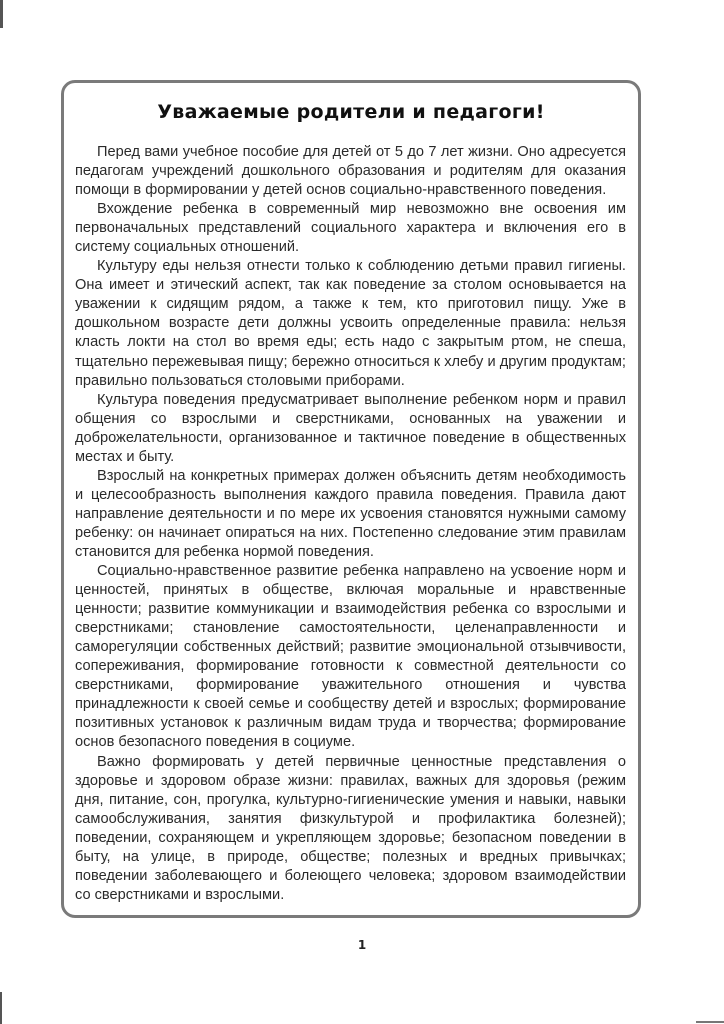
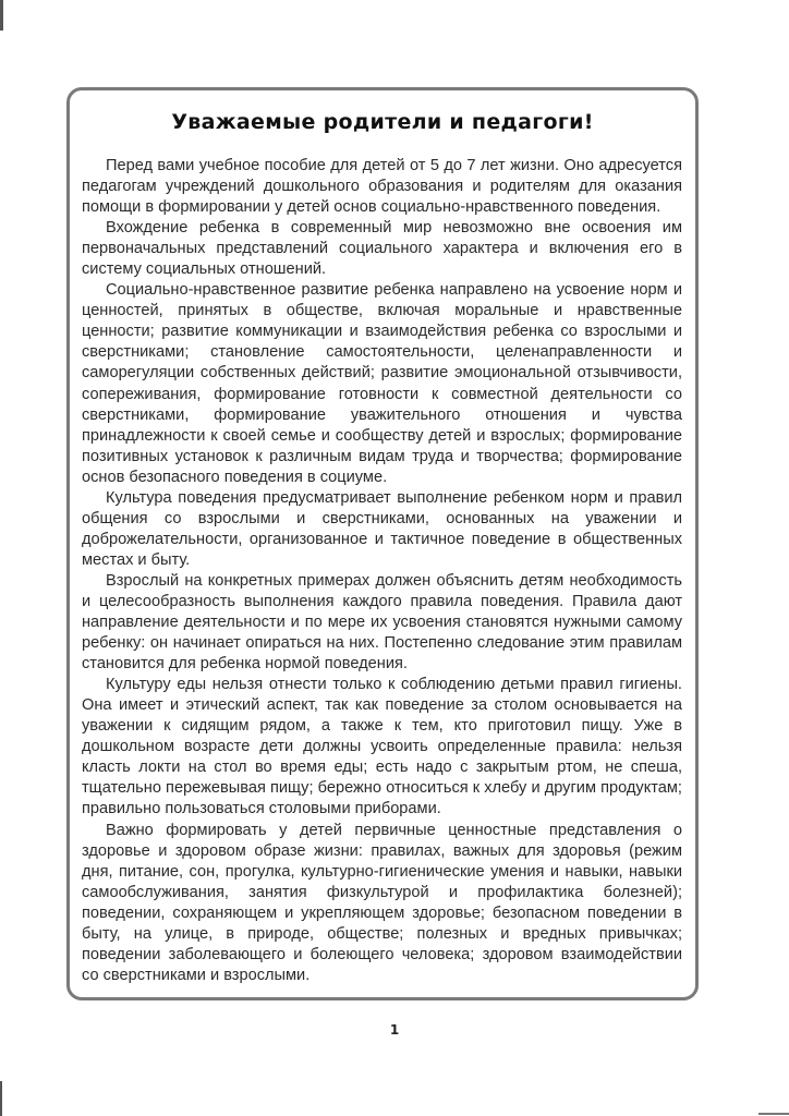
  Уважаемые родители и педагоги!
  Перед вами учебное пособие для детей от 5 до 7 лет жизни. Оно адресуется педагогам учреждений дошкольного образования и родителям для оказания помощи в формировании у детей основ социально-нравственного поведения.
  Вхождение ребенка в современный мир невозможно вне освоения им первоначальных представлений социального характера и включения его в систему социальных отношений.
- Культуру еды нельзя отнести только к соблюдению детьми правил гигиены. Она имеет и этический аспект, так как поведение за столом основывается на уважении к сидящим рядом, а также к тем, кто приготовил пищу. Уже в дошкольном возрасте дети должны усвоить определенные правила: нельзя класть локти на стол во время еды; есть надо с закрытым ртом, не спеша, тщательно пережевывая пищу; бережно относиться к хлебу и другим продуктам; правильно пользоваться столовыми приборами.
+ Социально-нравственное развитие ребенка направлено на усвоение норм и ценностей, принятых в обществе, включая моральные и нравственные ценности; развитие коммуникации и взаимодействия ребенка со взрослыми и сверстниками; становление самостоятельности, целенаправленности и саморегуляции собственных действий; развитие эмоциональной отзывчивости, сопереживания, формирование готовности к совместной деятельности со сверстниками, формирование уважительного отношения и чувства принадлежности к своей семье и сообществу детей и взрослых; формирование позитивных установок к различным видам труда и творчества; формирование основ безопасного поведения в социуме.
  Культура поведения предусматривает выполнение ребенком норм и правил общения со взрослыми и сверстниками, основанных на уважении и доброжелательности, организованное и тактичное поведение в общественных местах и быту.
  Взрослый на конкретных примерах должен объяснить детям необходимость и целесообразность выполнения каждого правила поведения. Правила дают направление деятельности и по мере их усвоения становятся нужными самому ребенку: он начинает опираться на них. Постепенно следование этим правилам становится для ребенка нормой поведения.
- Социально-нравственное развитие ребенка направлено на усвоение норм и ценностей, принятых в обществе, включая моральные и нравственные ценности; развитие коммуникации и взаимодействия ребенка со взрослыми и сверстниками; становление самостоятельности, целенаправленности и саморегуляции собственных действий; развитие эмоциональной отзывчивости, сопереживания, формирование готовности к совместной деятельности со сверстниками, формирование уважительного отношения и чувства принадлежности к своей семье и сообществу детей и взрослых; формирование позитивных установок к различным видам труда и творчества; формирование основ безопасного поведения в социуме.
+ Культуру еды нельзя отнести только к соблюдению детьми правил гигиены. Она имеет и этический аспект, так как поведение за столом основывается на уважении к сидящим рядом, а также к тем, кто приготовил пищу. Уже в дошкольном возрасте дети должны усвоить определенные правила: нельзя класть локти на стол во время еды; есть надо с закрытым ртом, не спеша, тщательно пережевывая пищу; бережно относиться к хлебу и другим продуктам; правильно пользоваться столовыми приборами.
  Важно формировать у детей первичные ценностные представления о здоровье и здоровом образе жизни: правилах, важных для здоровья (режим дня, питание, сон, прогулка, культурно-гигиенические умения и навыки, навыки самообслуживания, занятия физкультурой и профилактика болезней); поведении, сохраняющем и укрепляющем здоровье; безопасном поведении в быту, на улице, в природе, обществе; полезных и вредных привычках; поведении заболевающего и болеющего человека; здоровом взаимодействии со сверстниками и взрослыми.
  1
